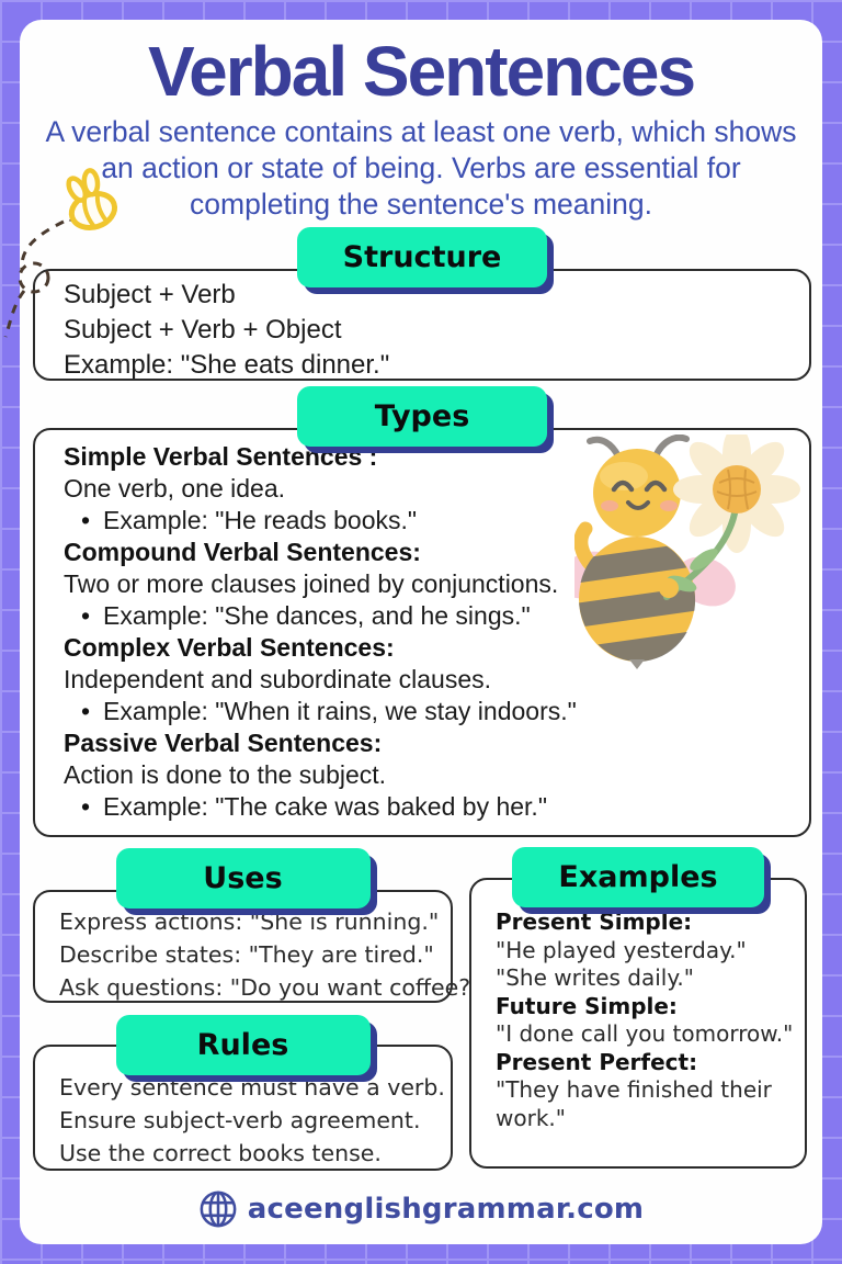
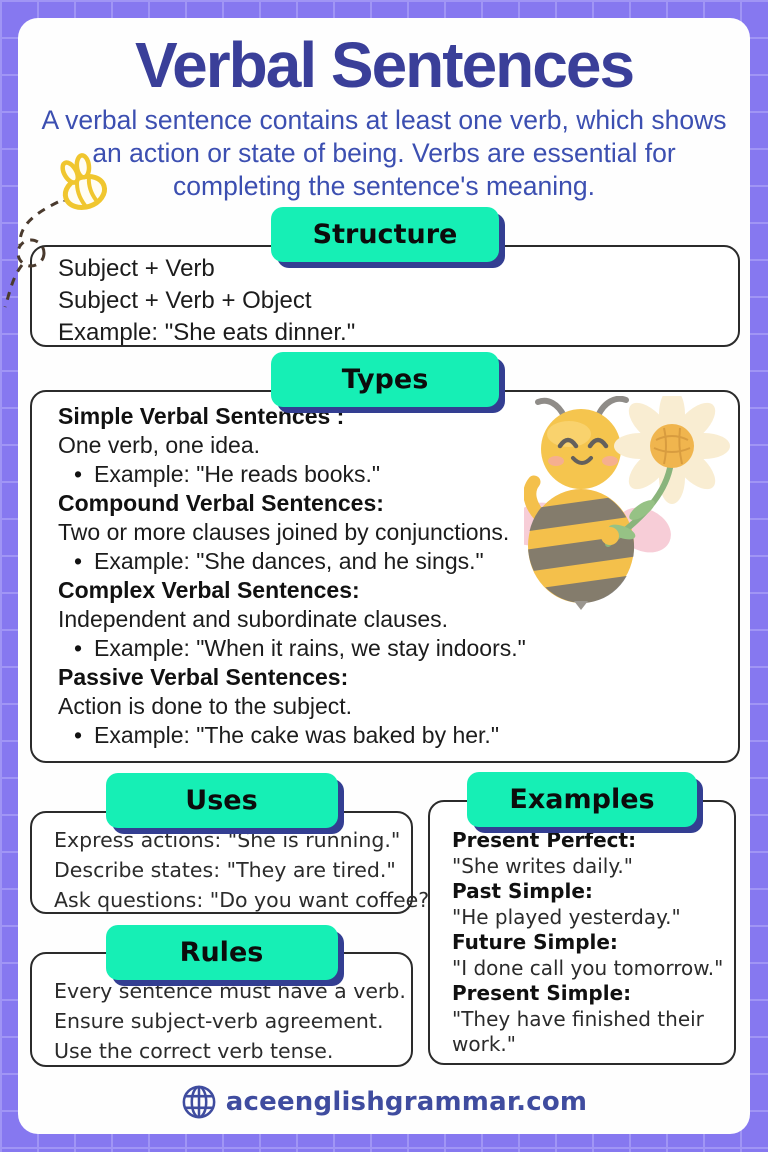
  Verbal Sentences
  A verbal sentence contains at least one verb, which shows an action or state of being. Verbs are essential for completing the sentence's meaning.
  Structure
  Subject + Verb
  Subject + Verb + Object
  Example: "She eats dinner."
  Types
  Simple Verbal Sentences :
  One verb, one idea.
  Example: "He reads books."
  Compound Verbal Sentences:
  Two or more clauses joined by conjunctions.
  Example: "She dances, and he sings."
  Complex Verbal Sentences:
  Independent and subordinate clauses.
  Example: "When it rains, we stay indoors."
  Passive Verbal Sentences:
  Action is done to the subject.
  Example: "The cake was baked by her."
  Uses
  Express actions: "She is running."
  Describe states: "They are tired."
  Ask questions: "Do you want coffee?
  Examples
- Present Simple:
+ Present Perfect:
- "He played yesterday."
+ "She writes daily."
+ Past Simple:
- "She writes daily."
+ "He played yesterday."
  Future Simple:
  "I done call you tomorrow."
- Present Perfect:
+ Present Simple:
  "They have finished their work."
  Rules
  Every sentence must have a verb.
  Ensure subject-verb agreement.
- Use the correct books tense.
+ Use the correct verb tense.
  aceenglishgrammar.com
